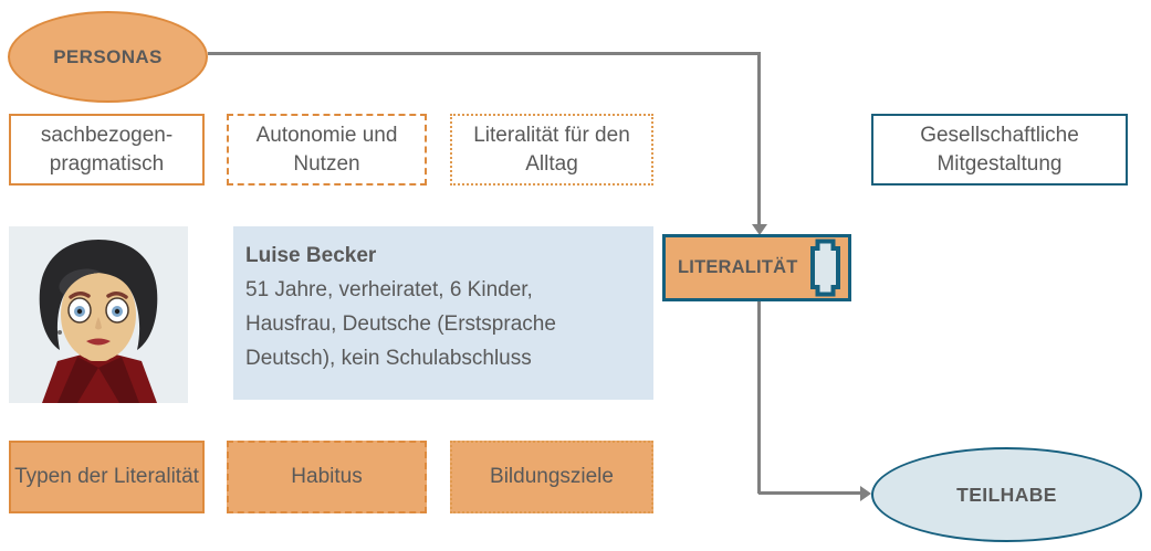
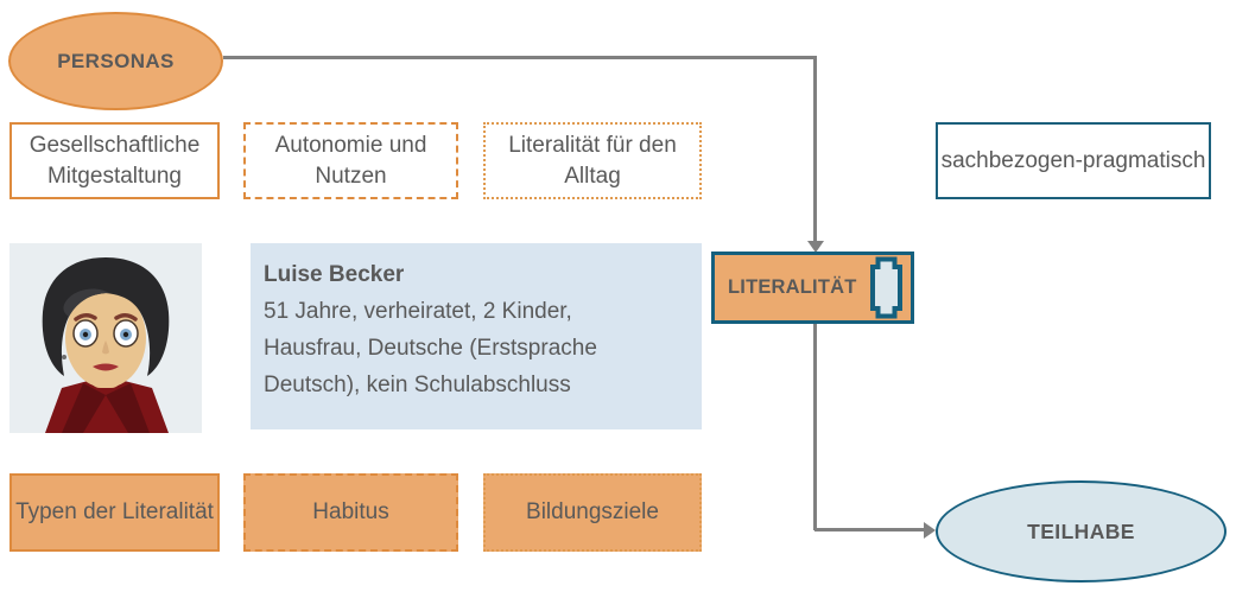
  PERSONAS
- sachbezogen-pragmatisch
+ Gesellschaftliche Mitgestaltung
  Autonomie und Nutzen
  Literalität für den Alltag
- Gesellschaftliche Mitgestaltung
+ sachbezogen-pragmatisch
  Luise Becker
- 51 Jahre, verheiratet, 6 Kinder,
+ 51 Jahre, verheiratet, 2 Kinder,
  Hausfrau, Deutsche (Erstsprache
  Deutsch), kein Schulabschluss
  LITERALITÄT
  Typen der Literalität
  Habitus
  Bildungsziele
  TEILHABE
